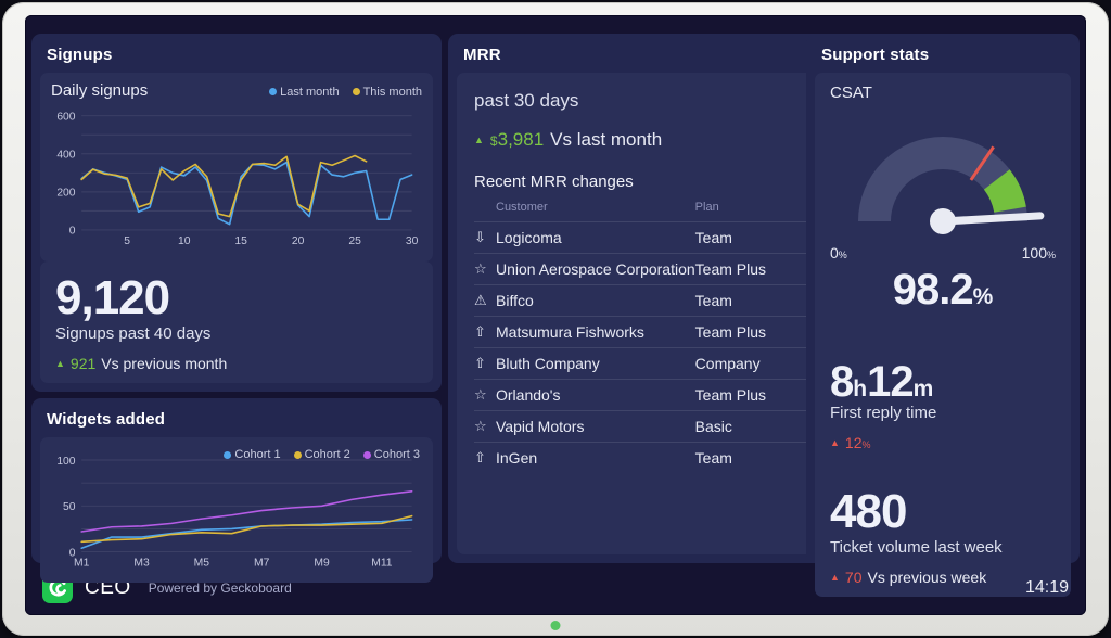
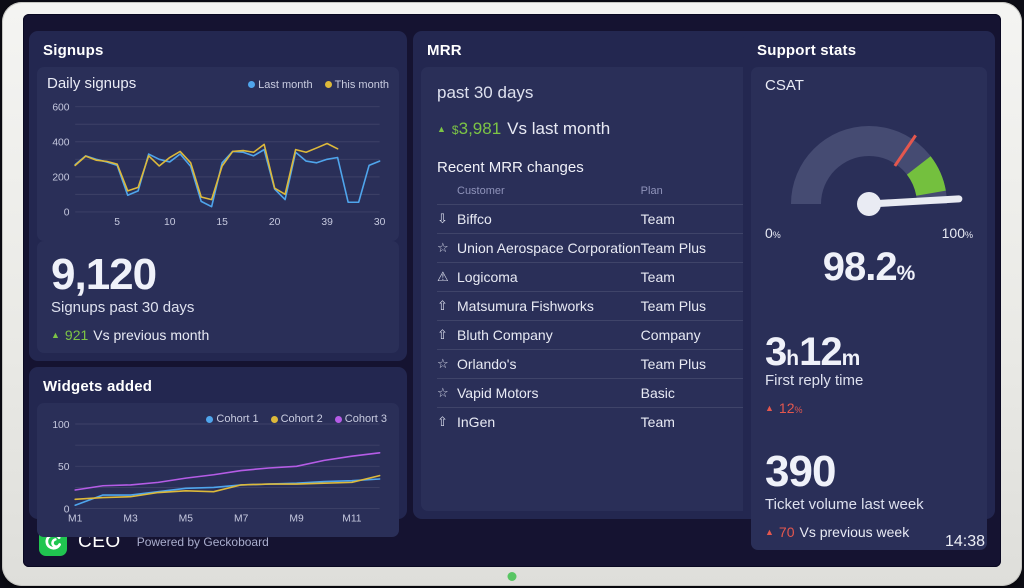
  Signups
  Daily signups
  Last month
  This month
  0
  200
  400
  600
  5
  10
  15
  20
- 25
+ 39
  30
  9,120
- Signups past 40 days
+ Signups past 30 days
  ▲
  921
  Vs previous month
  Widgets added
  Cohort 1
  Cohort 2
  Cohort 3
  0
  50
  100
  M1
  M3
  M5
  M7
  M9
  M11
  MRR
  past 30 days
  ▲
  $3,981
  Vs last month
  Recent MRR changes
  Customer
  Plan
  ⇩
- Logicoma
+ Biffco
  Team
  ☆
  Union Aerospace Corporation
  Team Plus
  ⚠
- Biffco
+ Logicoma
  Team
  ⇧
  Matsumura Fishworks
  Team Plus
  ⇧
  Bluth Company
  Company
  ☆
  Orlando's
  Team Plus
  ☆
  Vapid Motors
  Basic
  ⇧
  InGen
  Team
  Support stats
  CSAT
  0%
  100%
  98.2%
- 8h12m
+ 3h12m
  First reply time
  ▲
  12%
- 480
+ 390
  Ticket volume last week
  ▲
  70
  Vs previous week
  CEO
  Powered by Geckoboard
- 14:19
+ 14:38
